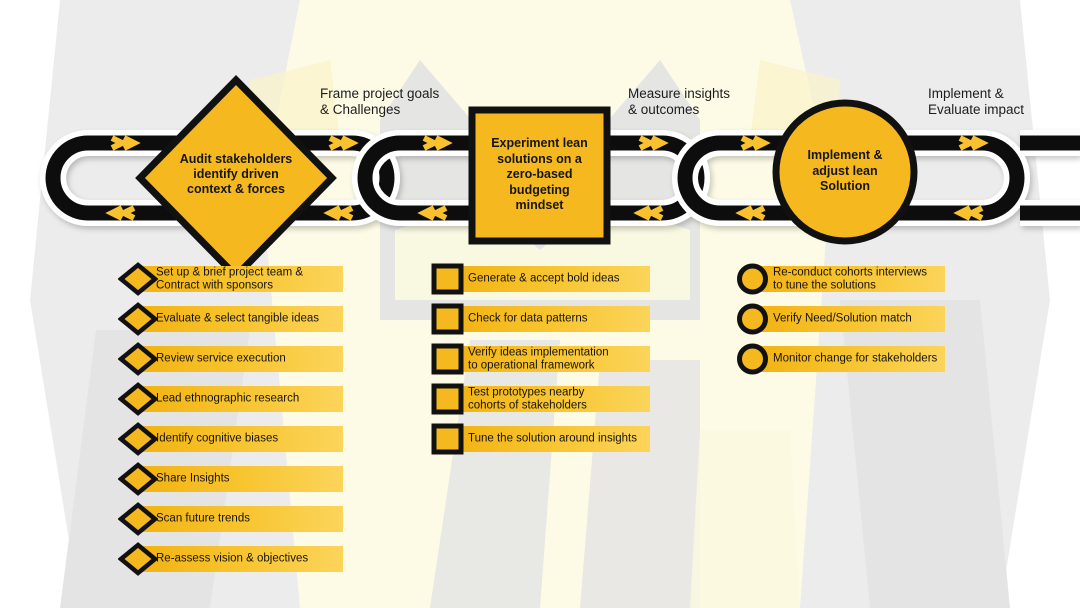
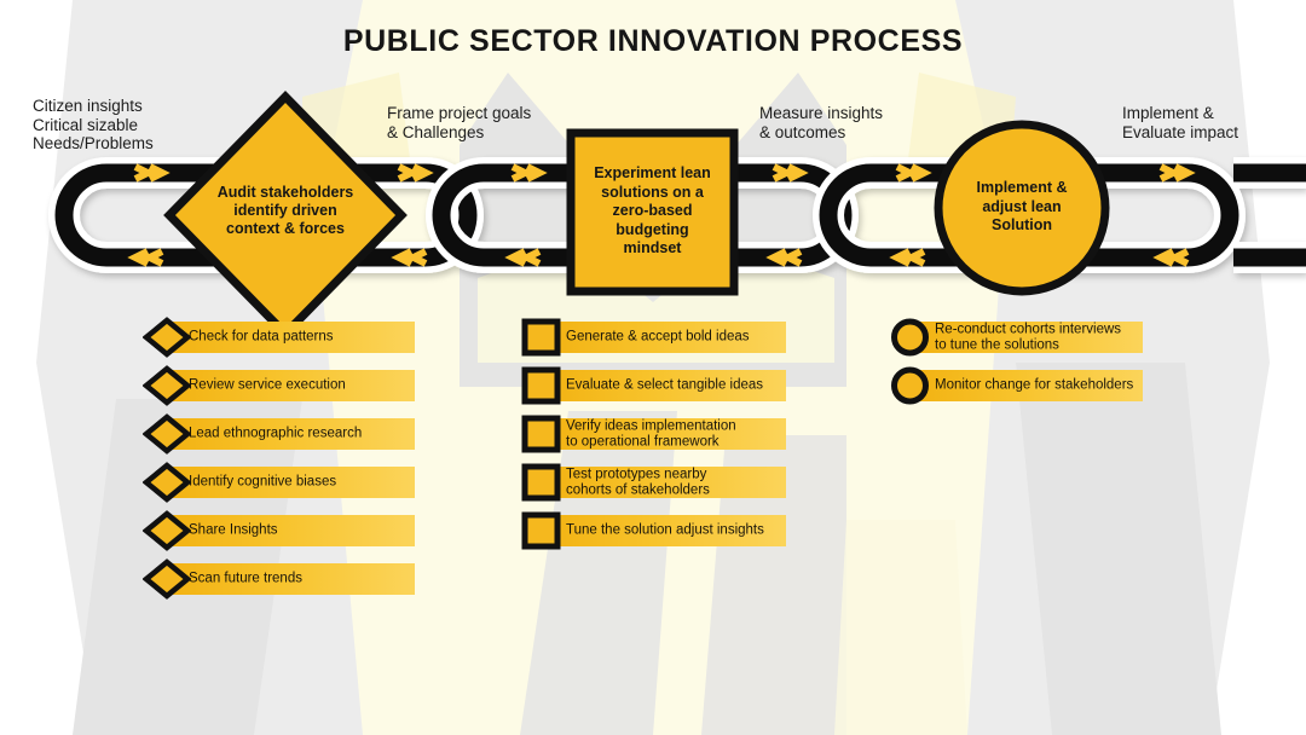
+ PUBLIC SECTOR INNOVATION PROCESS
+ Citizen insights
+ Critical sizable
+ Needs/Problems
  Frame project goals
  & Challenges
  Measure insights
  & outcomes
  Implement &
  Evaluate impact
  Audit stakeholders
  identify driven
  context & forces
  Experiment lean
  solutions on a
  zero-based
  budgeting
  mindset
  Implement &
  adjust lean
  Solution
- Set up & brief project team &
- Contract with sponsors
- Evaluate & select tangible ideas
+ Check for data patterns
  Review service execution
  Lead ethnographic research
  Identify cognitive biases
  Share Insights
  Scan future trends
- Re-assess vision & objectives
  Generate & accept bold ideas
- Check for data patterns
+ Evaluate & select tangible ideas
  Verify ideas implementation
  to operational framework
  Test prototypes nearby
  cohorts of stakeholders
- Tune the solution around insights
+ Tune the solution adjust insights
  Re-conduct cohorts interviews
  to tune the solutions
- Verify Need/Solution match
  Monitor change for stakeholders
